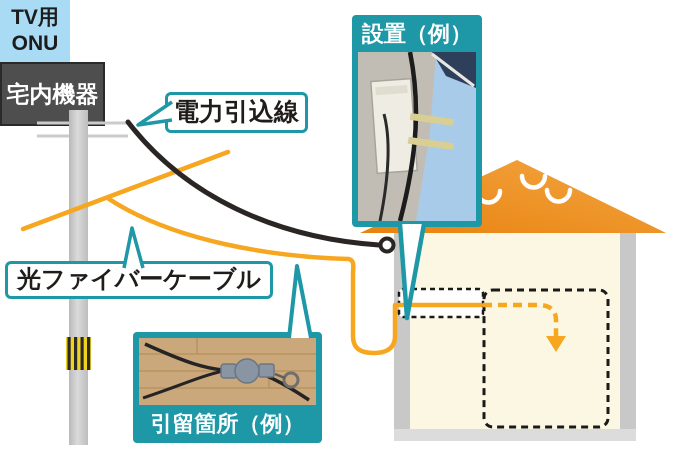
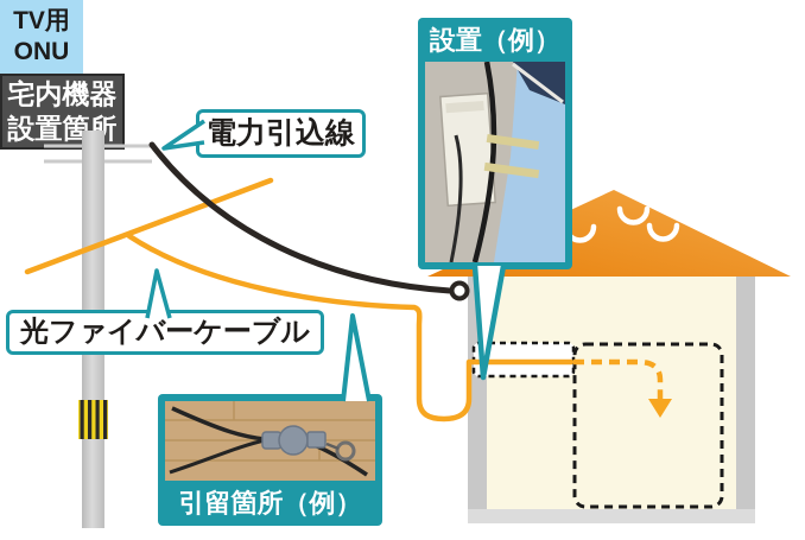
  設置（例）
  引留箇所（例）
  電力引込線
  光ファイバーケーブル
  TV用
  ONU
  宅内機器
+ 設置箇所
